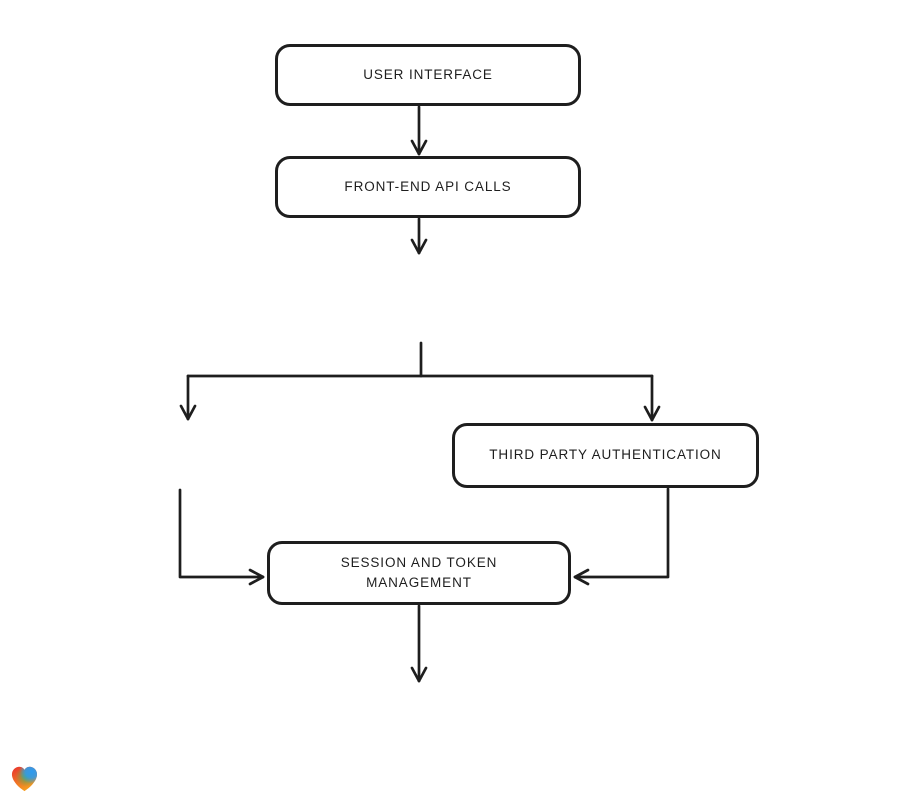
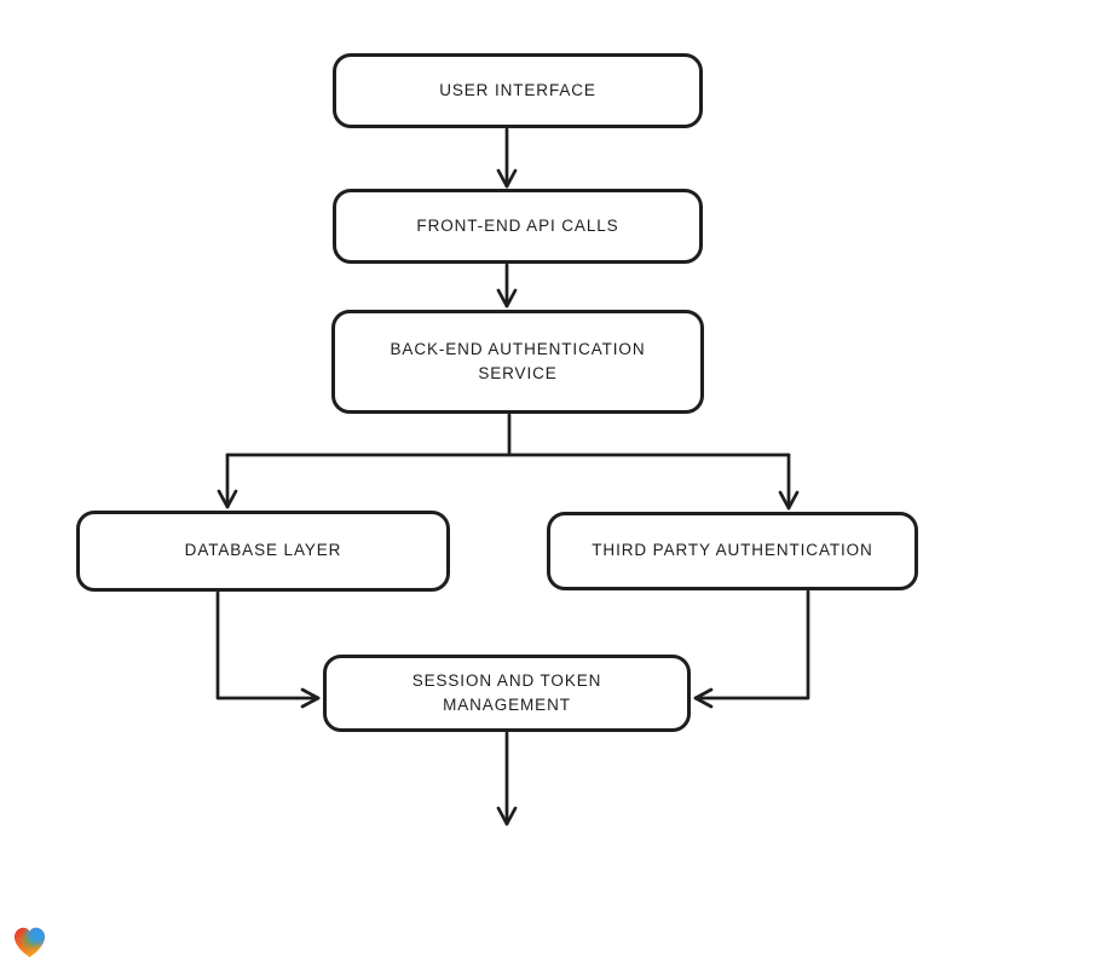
  USER INTERFACE
  FRONT-END API CALLS
+ BACK-END AUTHENTICATION
+ SERVICE
+ DATABASE LAYER
  THIRD PARTY AUTHENTICATION
  SESSION AND TOKEN
  MANAGEMENT
